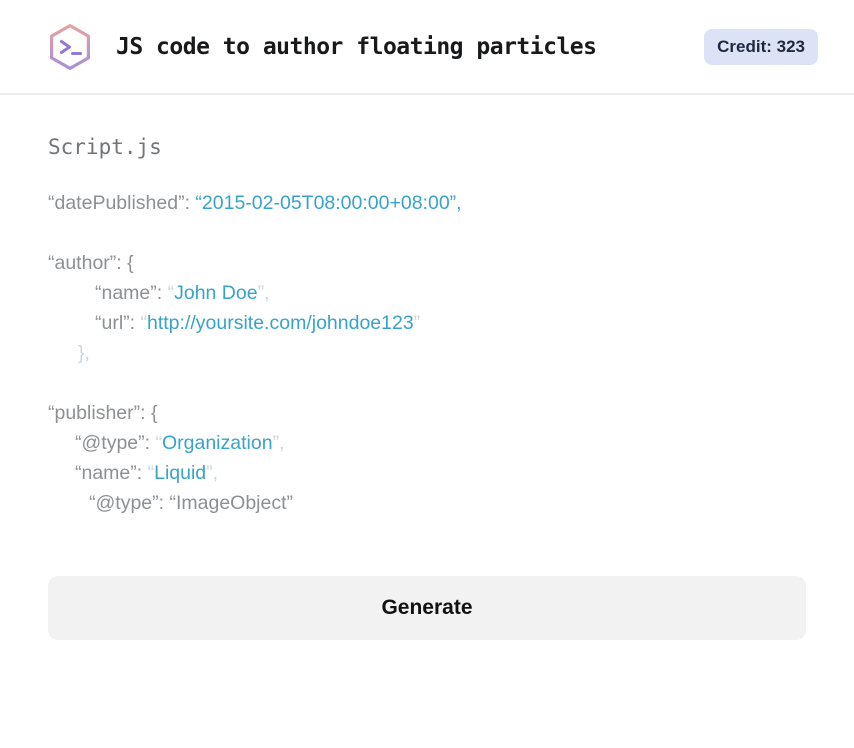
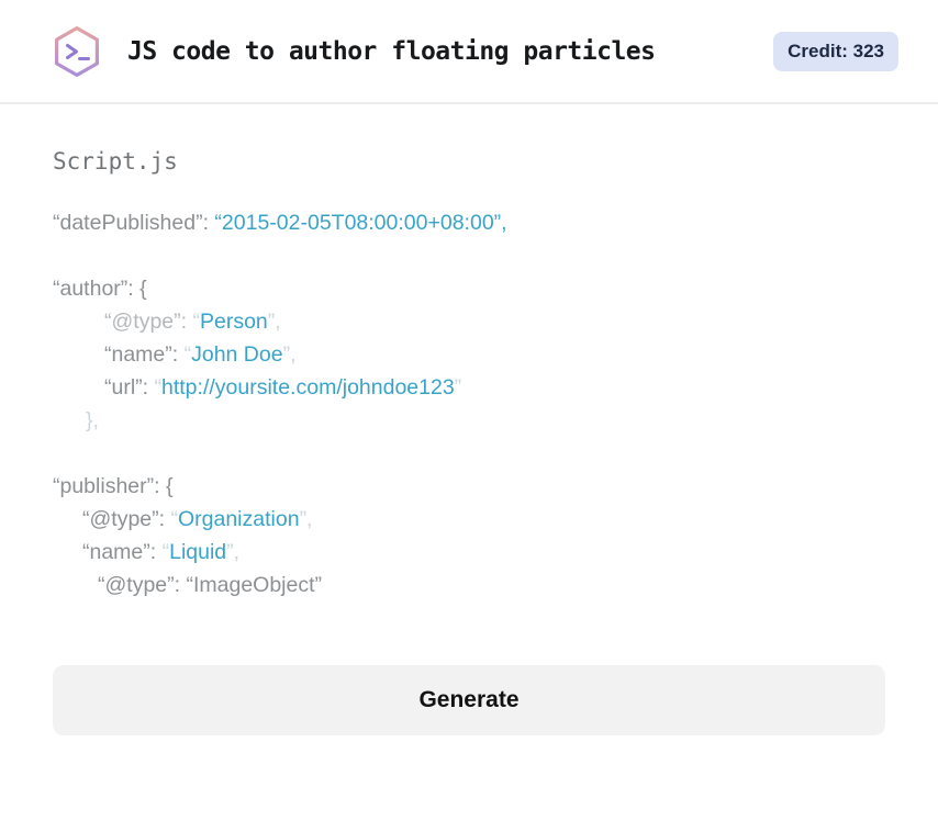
  JS code to author floating particles
  Credit: 323
  Script.js
  “datePublished”: “2015-02-05T08:00:00+08:00”,
  “author”: {
+ “@type”: “Person”,
  “name”: “John Doe”,
  “url”: “http://yoursite.com/johndoe123”
  },
  “publisher”: {
  “@type”: “Organization”,
  “name”: “Liquid”,
  “@type”: “ImageObject”
  Generate
